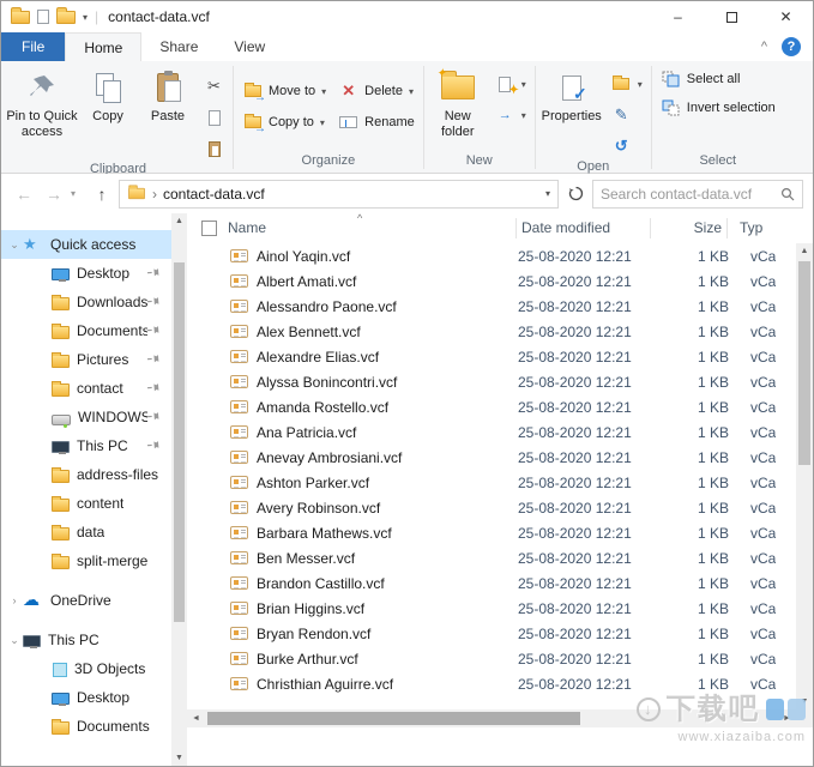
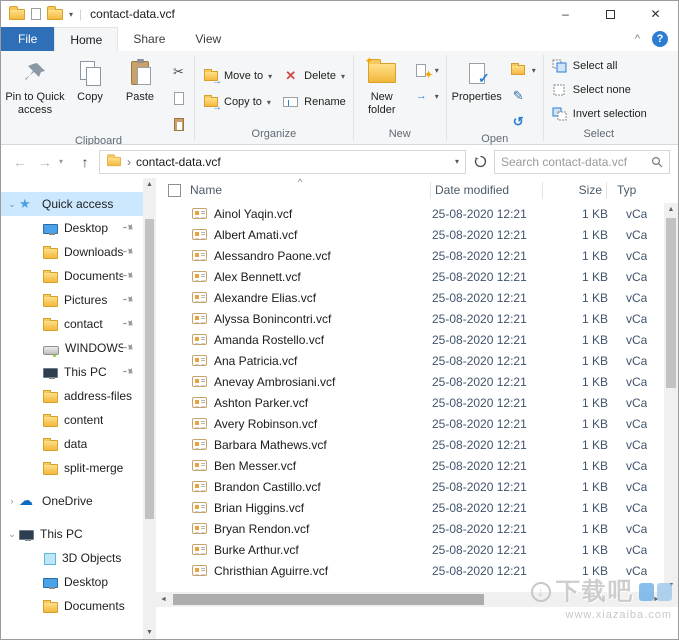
  ▾
  |
  contact-data.vcf
  –
  ✕
  File
  Home
  Share
  View
  ^
  ?
  Pin to Quick access
  Copy
  Paste
  ✂
  Clipboard
  →
  Move to
  ▾
  →
  Copy to
  ▾
  ✕
  Delete
  ▾
  Rename
  Organize
  ✦
  New folder
  ✦
  ▾
  →
  ▾
  New
  ✓
  Properties
  ▾
  ✎
  ↺
  Open
  Select all
+ Select none
  Invert selection
  Select
  ←
  →
  ▾
  ↑
  ›
  contact-data.vcf
  ▾
  Search contact-data.vcf
  ⌄
  Quick access
  Desktop
  Downloads
  Documents
  Pictures
  contact
  WINDOWS
  This PC
  address-files
  content
  data
  split-merge
  ›
  OneDrive
  ⌄
  This PC
  3D Objects
  Desktop
  Documents
  Name
  ^
  Date modified
  Size
  Typ
  Ainol Yaqin.vcf
  25-08-2020 12:21
  1 KB
  vCa
  Albert Amati.vcf
  25-08-2020 12:21
  1 KB
  vCa
  Alessandro Paone.vcf
  25-08-2020 12:21
  1 KB
  vCa
  Alex Bennett.vcf
  25-08-2020 12:21
  1 KB
  vCa
  Alexandre Elias.vcf
  25-08-2020 12:21
  1 KB
  vCa
  Alyssa Bonincontri.vcf
  25-08-2020 12:21
  1 KB
  vCa
  Amanda Rostello.vcf
  25-08-2020 12:21
  1 KB
  vCa
  Ana Patricia.vcf
  25-08-2020 12:21
  1 KB
  vCa
  Anevay Ambrosiani.vcf
  25-08-2020 12:21
  1 KB
  vCa
  Ashton Parker.vcf
  25-08-2020 12:21
  1 KB
  vCa
  Avery Robinson.vcf
  25-08-2020 12:21
  1 KB
  vCa
  Barbara Mathews.vcf
  25-08-2020 12:21
  1 KB
  vCa
  Ben Messer.vcf
  25-08-2020 12:21
  1 KB
  vCa
  Brandon Castillo.vcf
  25-08-2020 12:21
  1 KB
  vCa
  Brian Higgins.vcf
  25-08-2020 12:21
  1 KB
  vCa
  Bryan Rendon.vcf
  25-08-2020 12:21
  1 KB
  vCa
  Burke Arthur.vcf
  25-08-2020 12:21
  1 KB
  vCa
  Christhian Aguirre.vcf
  25-08-2020 12:21
  1 KB
  vCa
  下载吧
  www.xiazaiba.com
